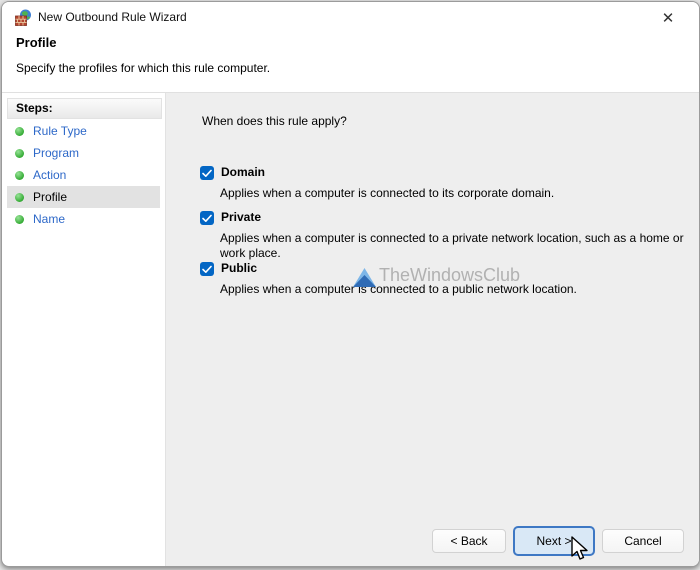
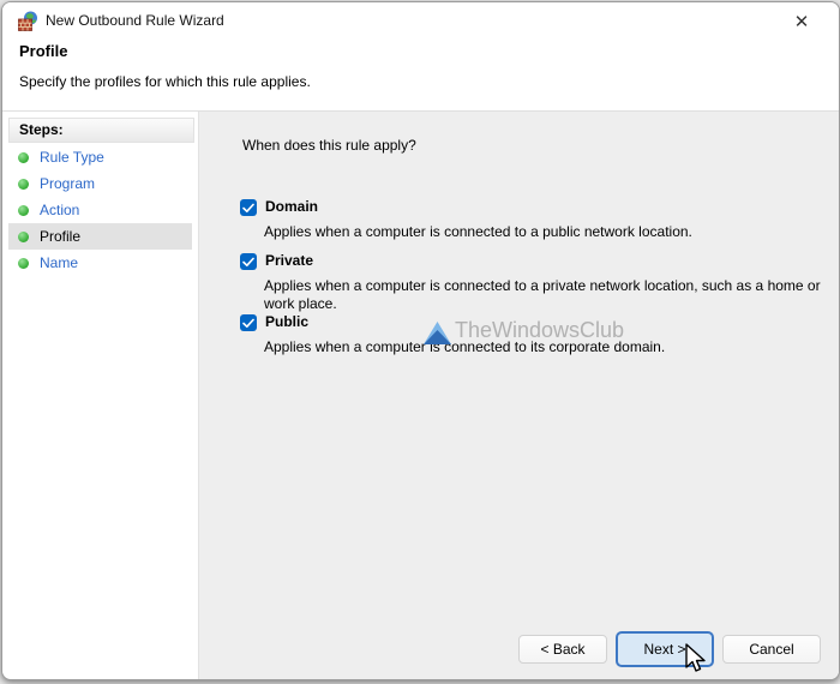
  New Outbound Rule Wizard
  ✕
  Profile
- Specify the profiles for which this rule computer.
+ Specify the profiles for which this rule applies.
  Steps:
  Rule Type
  Program
  Action
  Profile
  Name
  When does this rule apply?
  Domain
- Applies when a computer is connected to its corporate domain.
+ Applies when a computer is connected to a public network location.
  Private
  Applies when a computer is connected to a private network location, such as a home or work place.
  Public
- Applies when a computer is connected to a public network location.
+ Applies when a computer is connected to its corporate domain.
  TheWindowsClub
  < Back
  Next >
  Cancel
